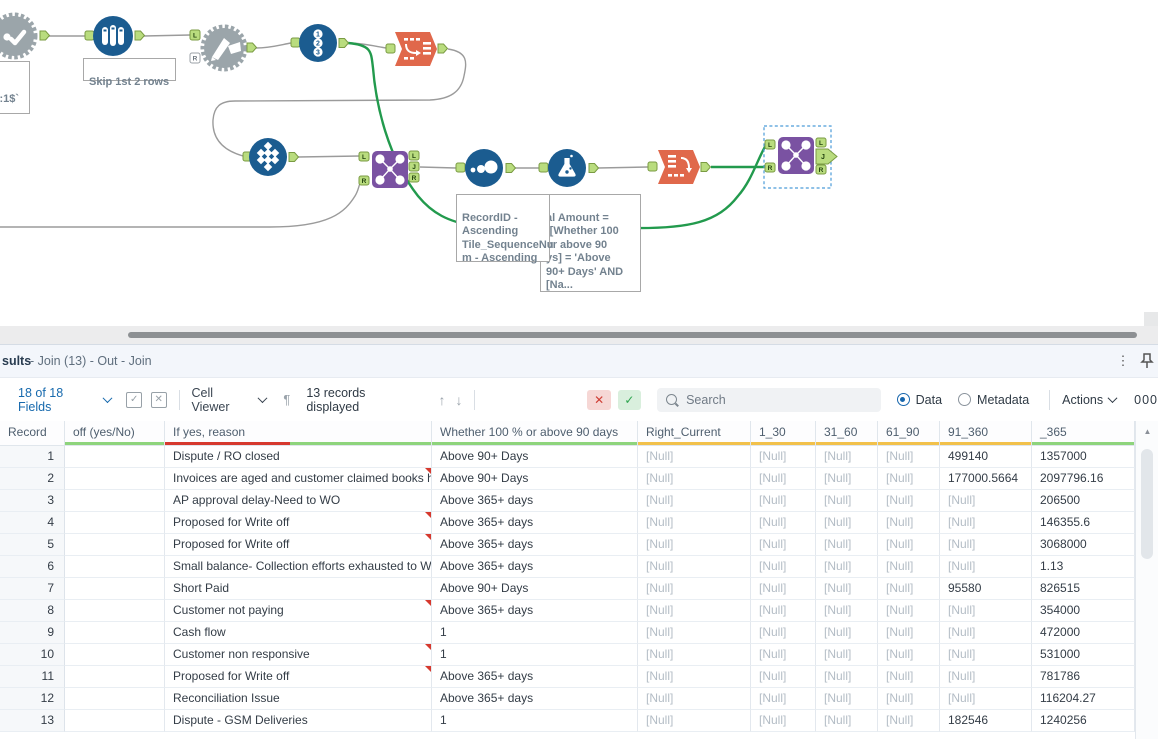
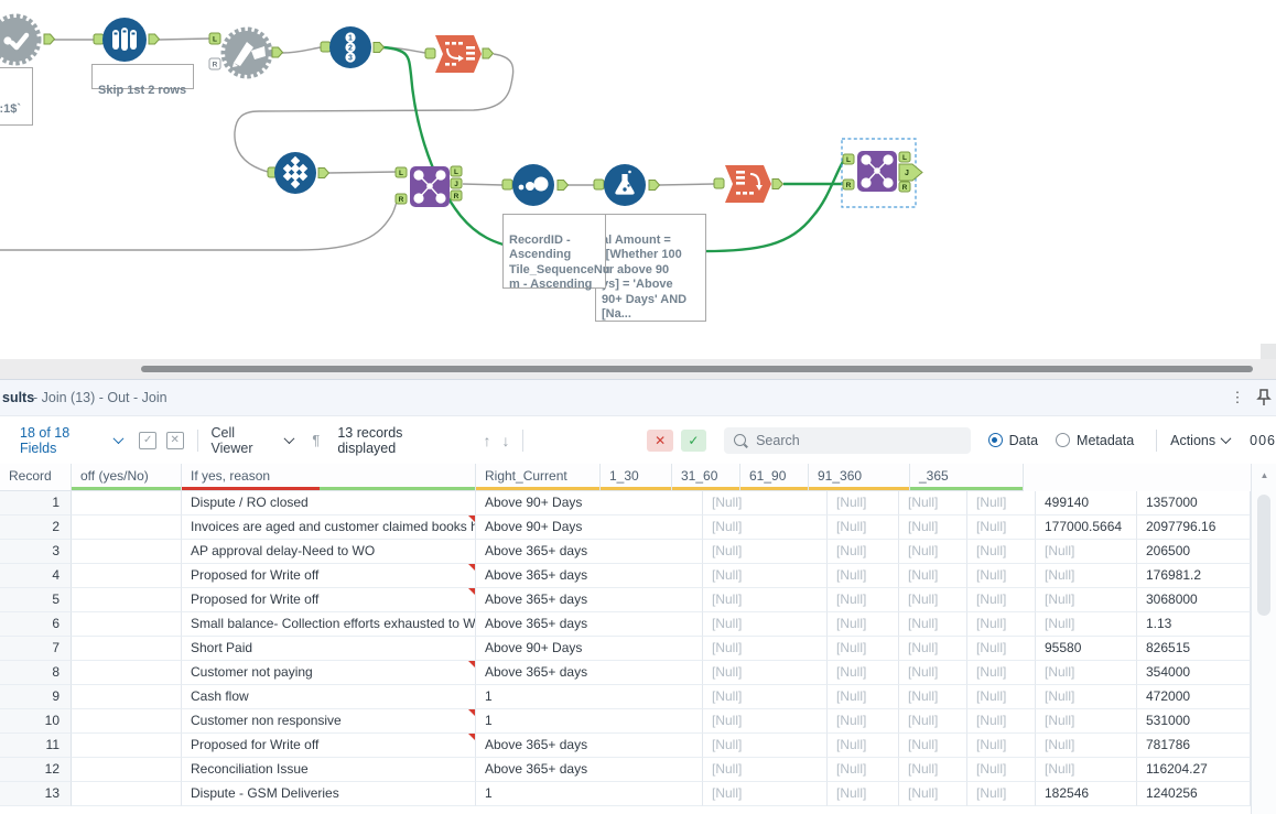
  :1$`
  Skip 1st 2 rows
  l Amount =
  [Whether 100
  r above 90
  s] = 'Above
  90+ Days' AND
  [Na...
  RecordID -
  Ascending
  Tile_SequenceNu
  m - Ascending
  sults
  - Join (13) - Out - Join
  ⋮
  18 of 18 Fields
  ✓
  ✕
  Cell Viewer
  ¶
  13 records displayed
  ↑
  ↓
  ✕
  ✓
  Search
  Data
  Metadata
  Actions
- 000
+ 006
  Record
  off (yes/No)
  If yes, reason
- Whether 100 % or above 90 days
  Right_Current
  1_30
  31_60
  61_90
  91_360
  _365
  1
  Dispute / RO closed
  Above 90+ Days
  [Null]
  [Null]
  [Null]
  [Null]
  499140
  1357000
  2
  Invoices are aged and customer claimed books h
  Above 90+ Days
  [Null]
  [Null]
  [Null]
  [Null]
  177000.5664
  2097796.16
  3
  AP approval delay-Need to WO
  Above 365+ days
  [Null]
  [Null]
  [Null]
  [Null]
  [Null]
  206500
  4
  Proposed for Write off
  Above 365+ days
  [Null]
  [Null]
  [Null]
  [Null]
  [Null]
- 146355.6
+ 176981.2
  5
  Proposed for Write off
  Above 365+ days
  [Null]
  [Null]
  [Null]
  [Null]
  [Null]
  3068000
  6
  Small balance- Collection efforts exhausted to W
  Above 365+ days
  [Null]
  [Null]
  [Null]
  [Null]
  [Null]
  1.13
  7
  Short Paid
  Above 90+ Days
  [Null]
  [Null]
  [Null]
  [Null]
  95580
  826515
  8
  Customer not paying
  Above 365+ days
  [Null]
  [Null]
  [Null]
  [Null]
  [Null]
  354000
  9
  Cash flow
  1
  [Null]
  [Null]
  [Null]
  [Null]
  [Null]
  472000
  10
  Customer non responsive
  1
  [Null]
  [Null]
  [Null]
  [Null]
  [Null]
  531000
  11
  Proposed for Write off
  Above 365+ days
  [Null]
  [Null]
  [Null]
  [Null]
  [Null]
  781786
  12
  Reconciliation Issue
  Above 365+ days
  [Null]
  [Null]
  [Null]
  [Null]
  [Null]
  116204.27
  13
  Dispute - GSM Deliveries
  1
  [Null]
  [Null]
  [Null]
  [Null]
  182546
  1240256
  ▲
